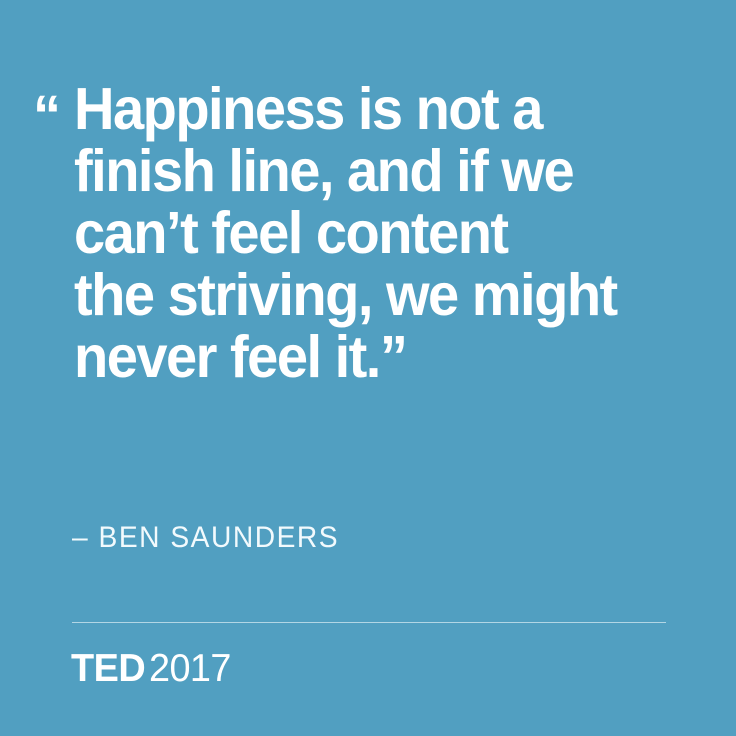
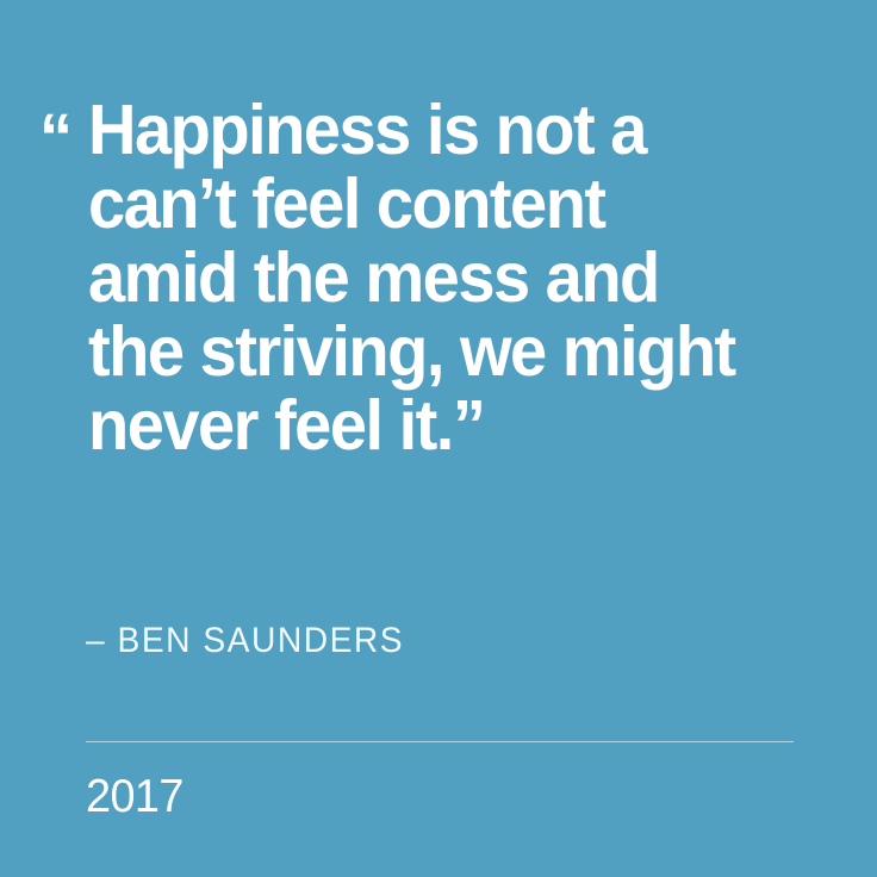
  “
  Happiness is not a
- finish line, and if we
  can’t feel content
+ amid the mess and
  the striving, we might
  never feel it.”
  – BEN SAUNDERS
- TED
  2017
